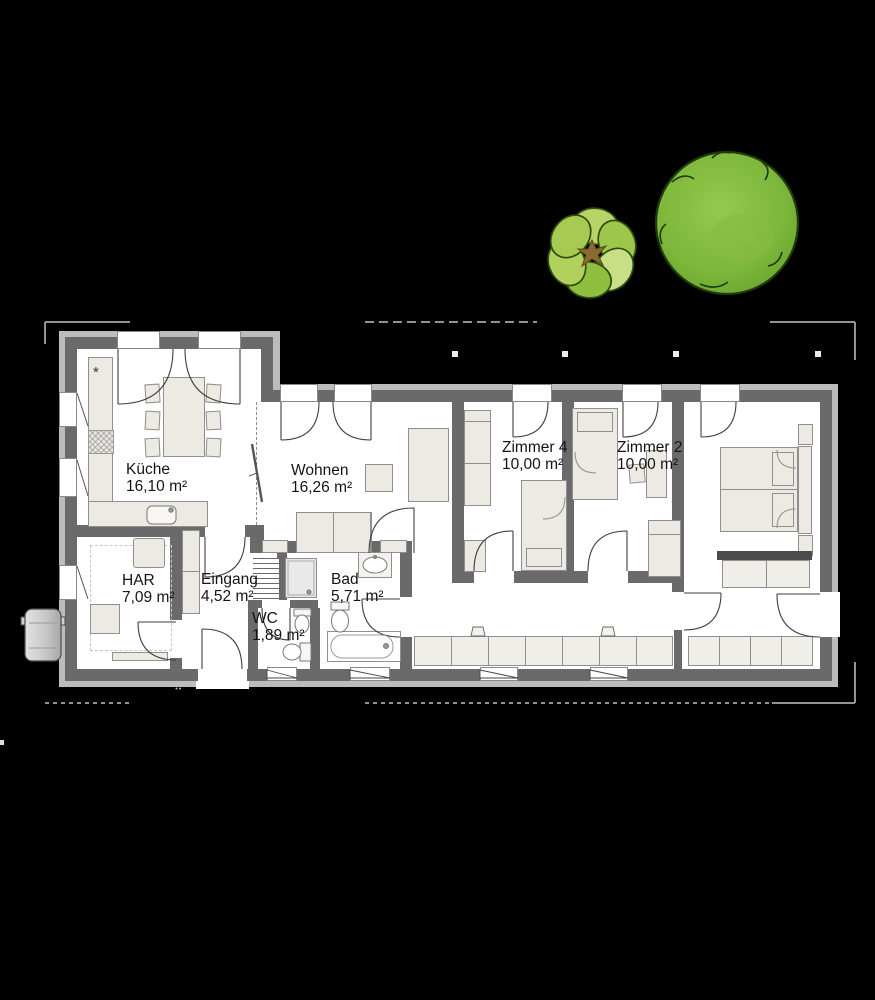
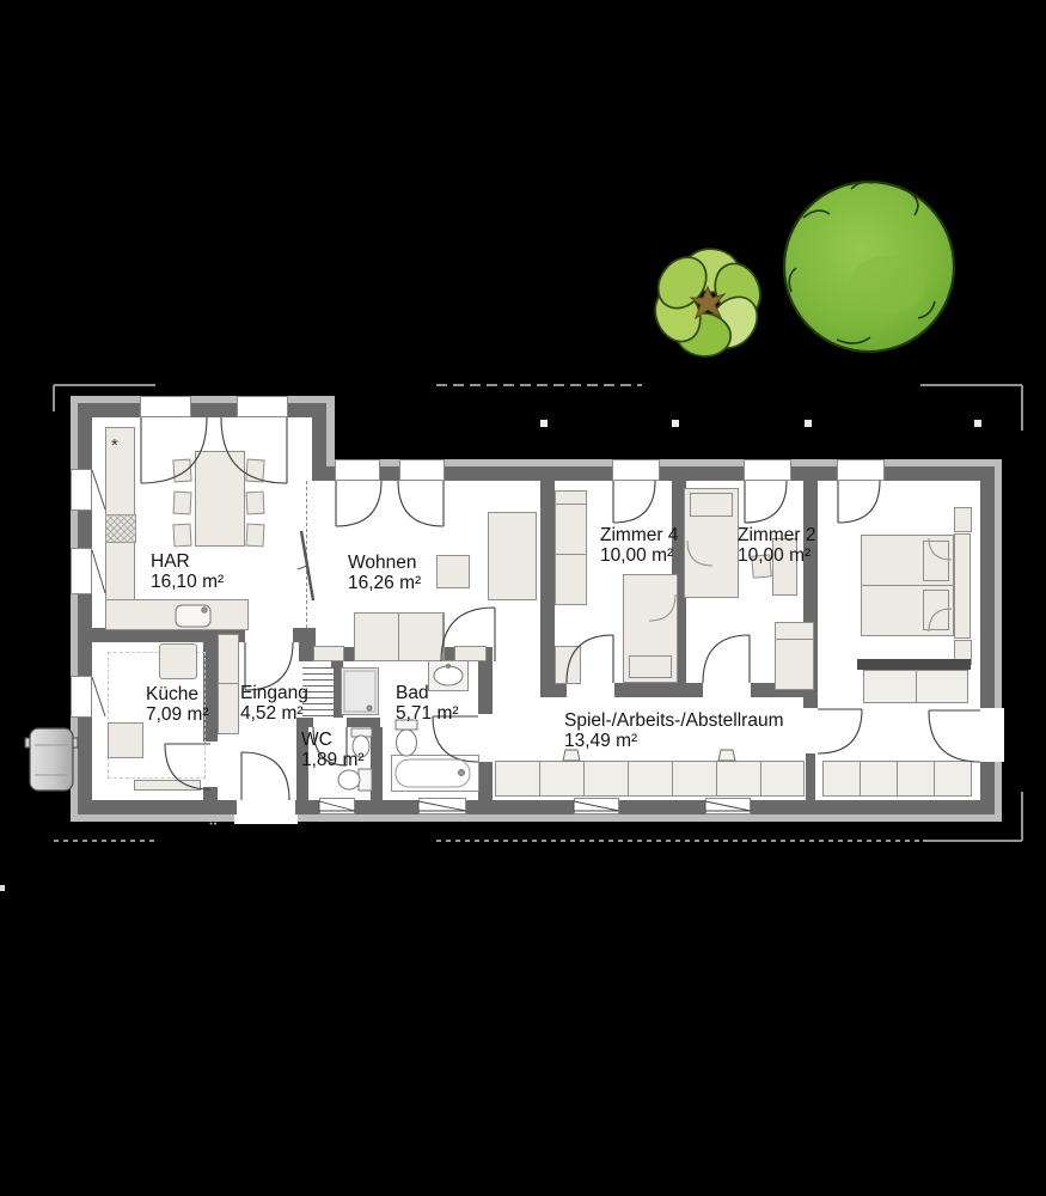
- Küche
+ HAR
  16,10 m²
  Wohnen
  16,26 m²
  Zimmer 4
  10,00 m²
  Zimmer 2
  10,00 m²
- HAR
+ Küche
  7,09 m²
  Eingang
  4,52 m²
  WC
  1,89 m²
  Bad
  5,71 m²
+ Spiel-/Arbeits-/Abstellraum
+ 13,49 m²
  *
